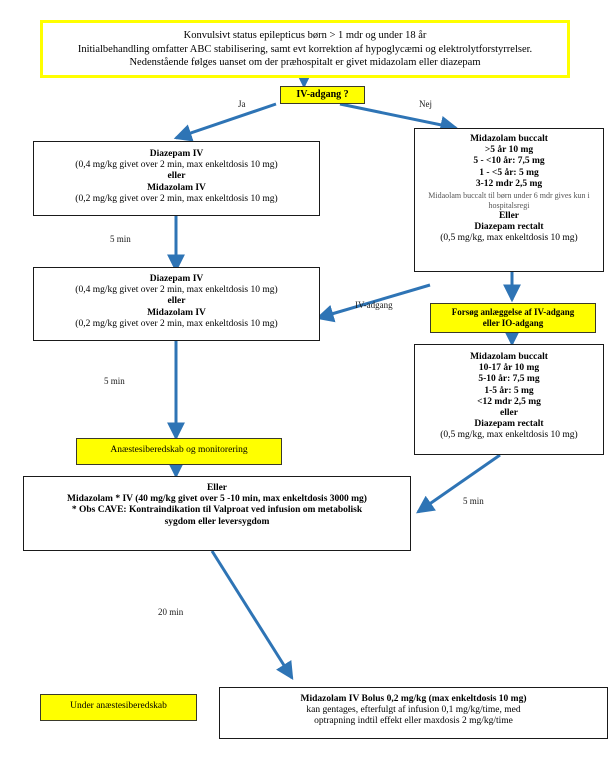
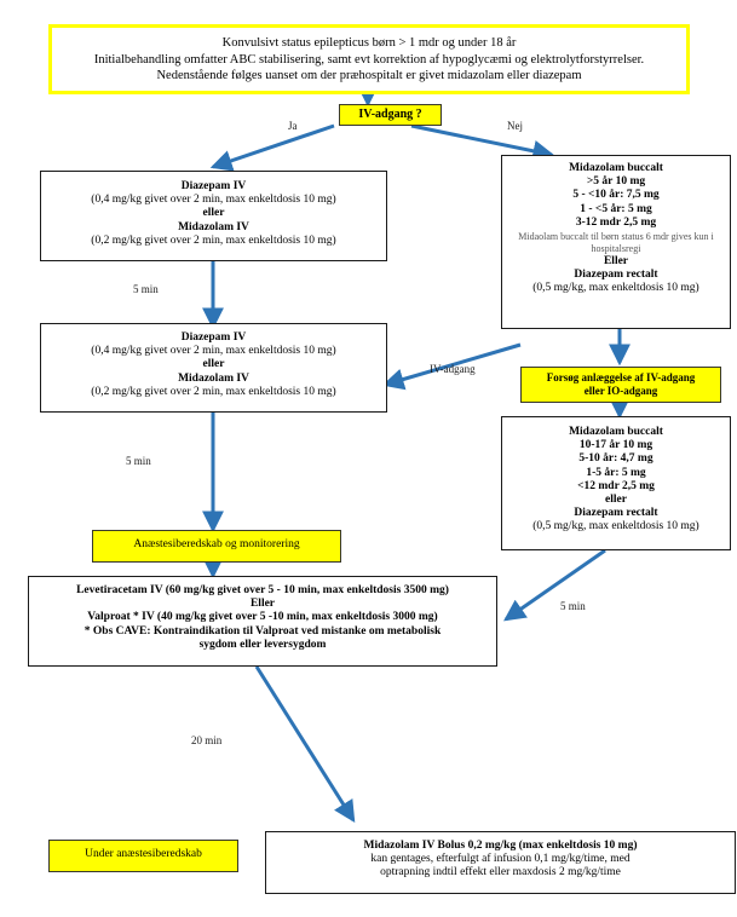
  Konvulsivt status epilepticus børn > 1 mdr og under 18 år
  Initialbehandling omfatter ABC stabilisering, samt evt korrektion af hypoglycæmi og elektrolytforstyrrelser.
  Nedenstående følges uanset om der præhospitalt er givet midazolam eller diazepam
  IV-adgang ?
  Ja
  Nej
  Diazepam IV
  (0,4 mg/kg givet over 2 min, max enkeltdosis 10 mg)
  eller
  Midazolam IV
  (0,2 mg/kg givet over 2 min, max enkeltdosis 10 mg)
  Midazolam buccalt
  >5 år 10 mg
  5 - <10 år: 7,5 mg
  1 - <5 år: 5 mg
  3-12 mdr 2,5 mg
- Midaolam buccalt til børn under 6 mdr gives kun i hospitalsregi
+ Midaolam buccalt til børn status 6 mdr gives kun i hospitalsregi
  Eller
  Diazepam rectalt
  (0,5 mg/kg, max enkeltdosis 10 mg)
  5 min
  Diazepam IV
  (0,4 mg/kg givet over 2 min, max enkeltdosis 10 mg)
  eller
  Midazolam IV
  (0,2 mg/kg givet over 2 min, max enkeltdosis 10 mg)
  IV-adgang
  Forsøg anlæggelse af IV-adgang
  eller IO-adgang
  Midazolam buccalt
  10-17 år 10 mg
- 5-10 år: 7,5 mg
+ 5-10 år: 4,7 mg
  1-5 år: 5 mg
  <12 mdr 2,5 mg
  eller
  Diazepam rectalt
  (0,5 mg/kg, max enkeltdosis 10 mg)
  5 min
  Anæstesiberedskab og monitorering
+ Levetiracetam IV (60 mg/kg givet over 5 - 10 min, max enkeltdosis 3500 mg)
  Eller
- Midazolam * IV (40 mg/kg givet over 5 -10 min, max enkeltdosis 3000 mg)
+ Valproat * IV (40 mg/kg givet over 5 -10 min, max enkeltdosis 3000 mg)
- * Obs CAVE: Kontraindikation til Valproat ved infusion om metabolisk
+ * Obs CAVE: Kontraindikation til Valproat ved mistanke om metabolisk
  sygdom eller leversygdom
  5 min
  20 min
  Under anæstesiberedskab
  Midazolam IV Bolus 0,2 mg/kg (max enkeltdosis 10 mg)
  kan gentages, efterfulgt af infusion 0,1 mg/kg/time, med
  optrapning indtil effekt eller maxdosis 2 mg/kg/time
